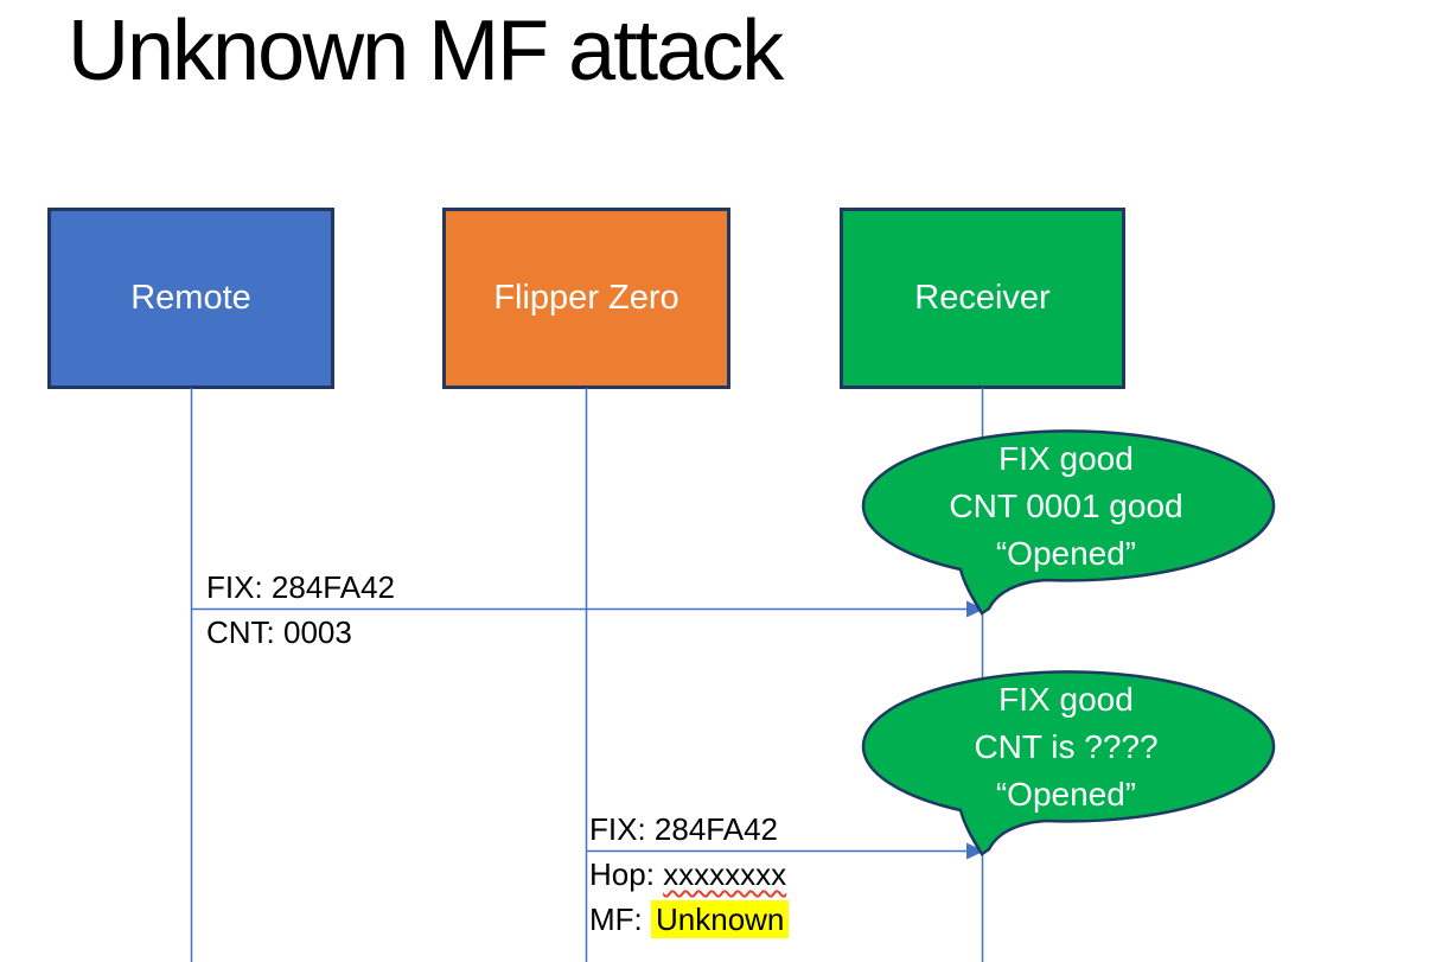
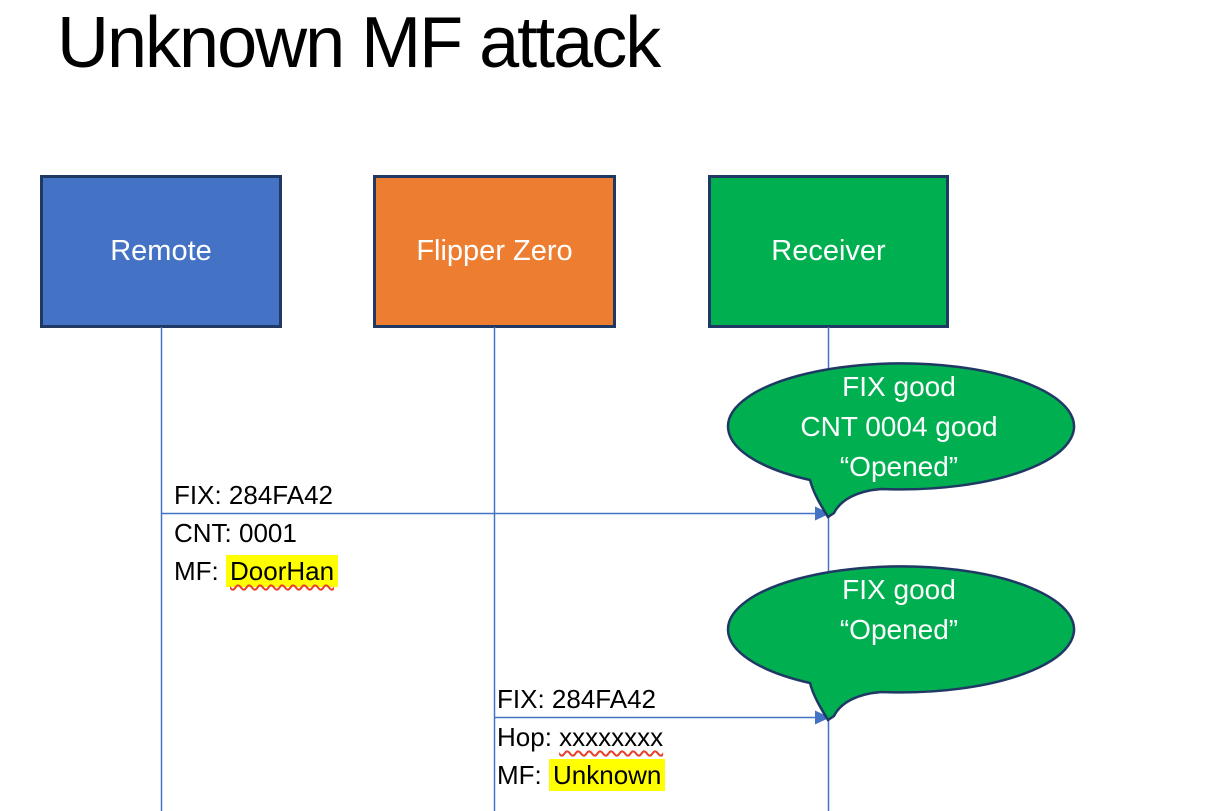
  Unknown MF attack
  Remote
  Flipper Zero
  Receiver
  FIX: 284FA42
- CNT: 0003
+ CNT: 0001
+ MF: DoorHan
  FIX: 284FA42
  Hop: xxxxxxxx
  MF: Unknown
  FIX good
- CNT 0001 good
+ CNT 0004 good
  “Opened”
  FIX good
- CNT is ????
  “Opened”
